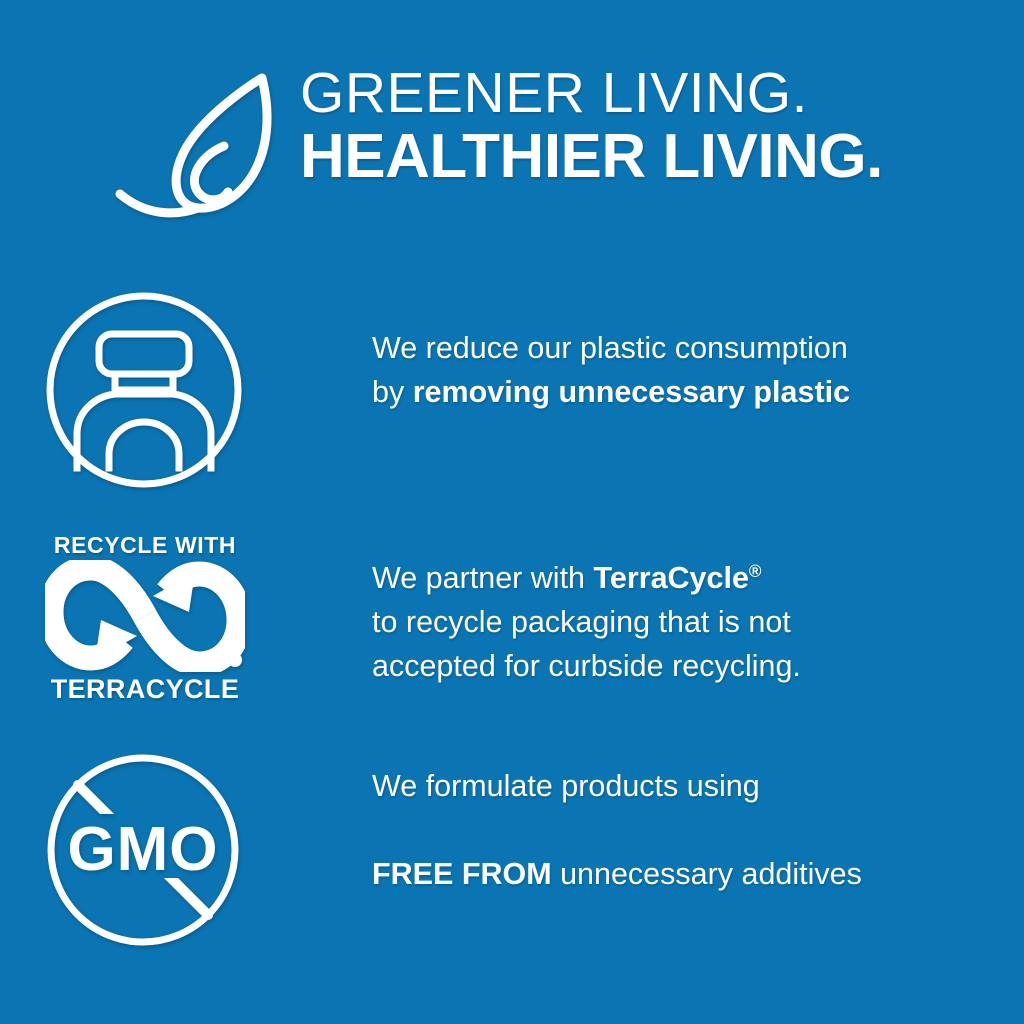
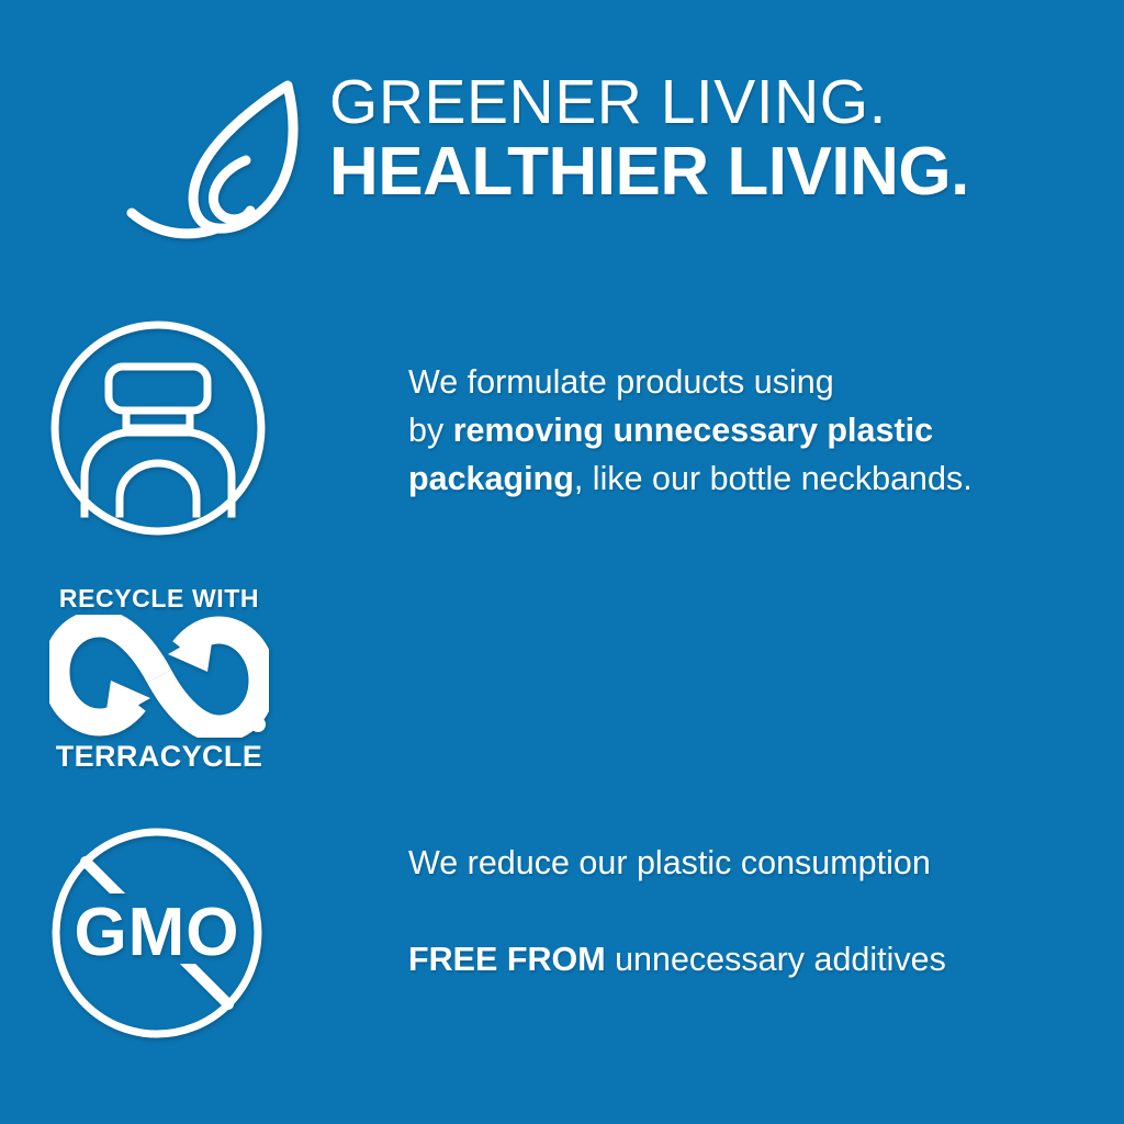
  GREENER LIVING.
  HEALTHIER LIVING.
- We reduce our plastic consumption
+ We formulate products using
  by removing unnecessary plastic
+ packaging, like our bottle neckbands.
  RECYCLE WITH
  TERRACYCLE
- We partner with TerraCycle®
- to recycle packaging that is not
- accepted for curbside recycling.
  GMO
- We formulate products using
+ We reduce our plastic consumption
  FREE FROM unnecessary additives
